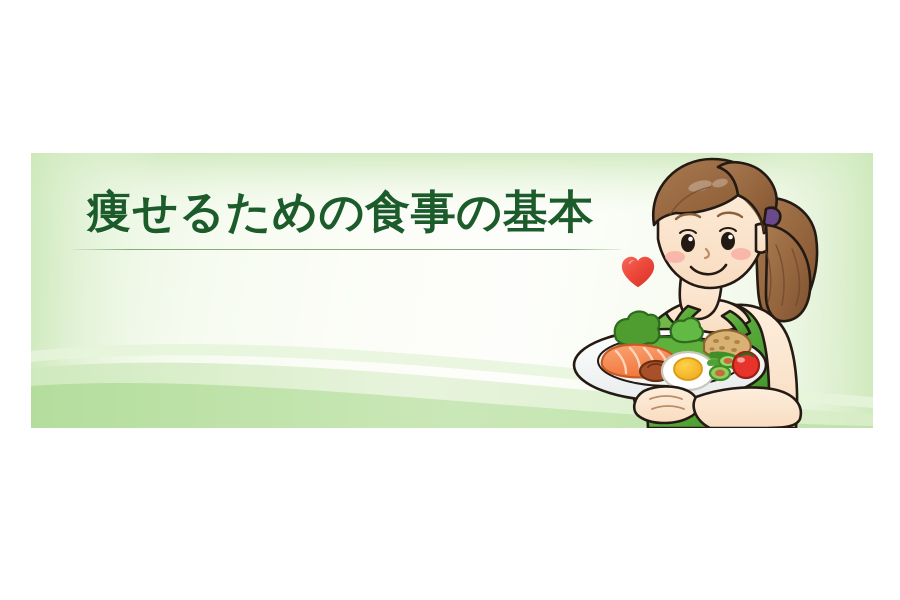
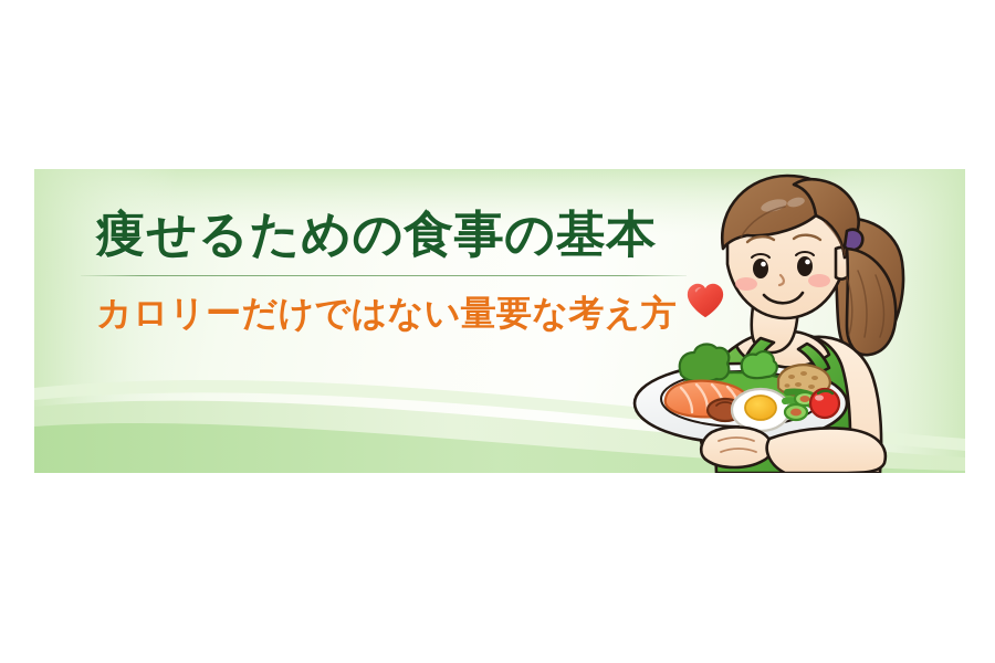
  痩せるための食事の基本
+ カロリーだけではない量要な考え方
